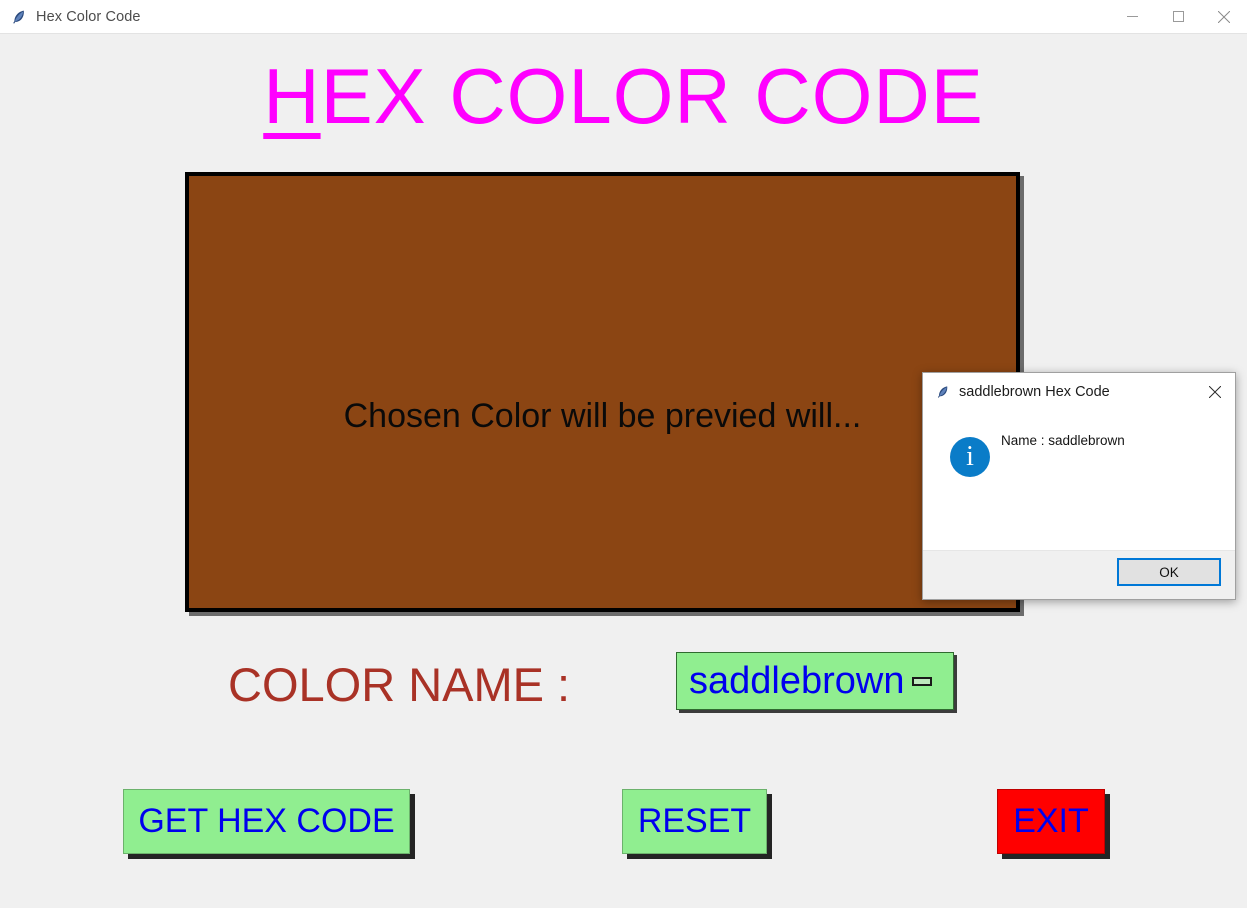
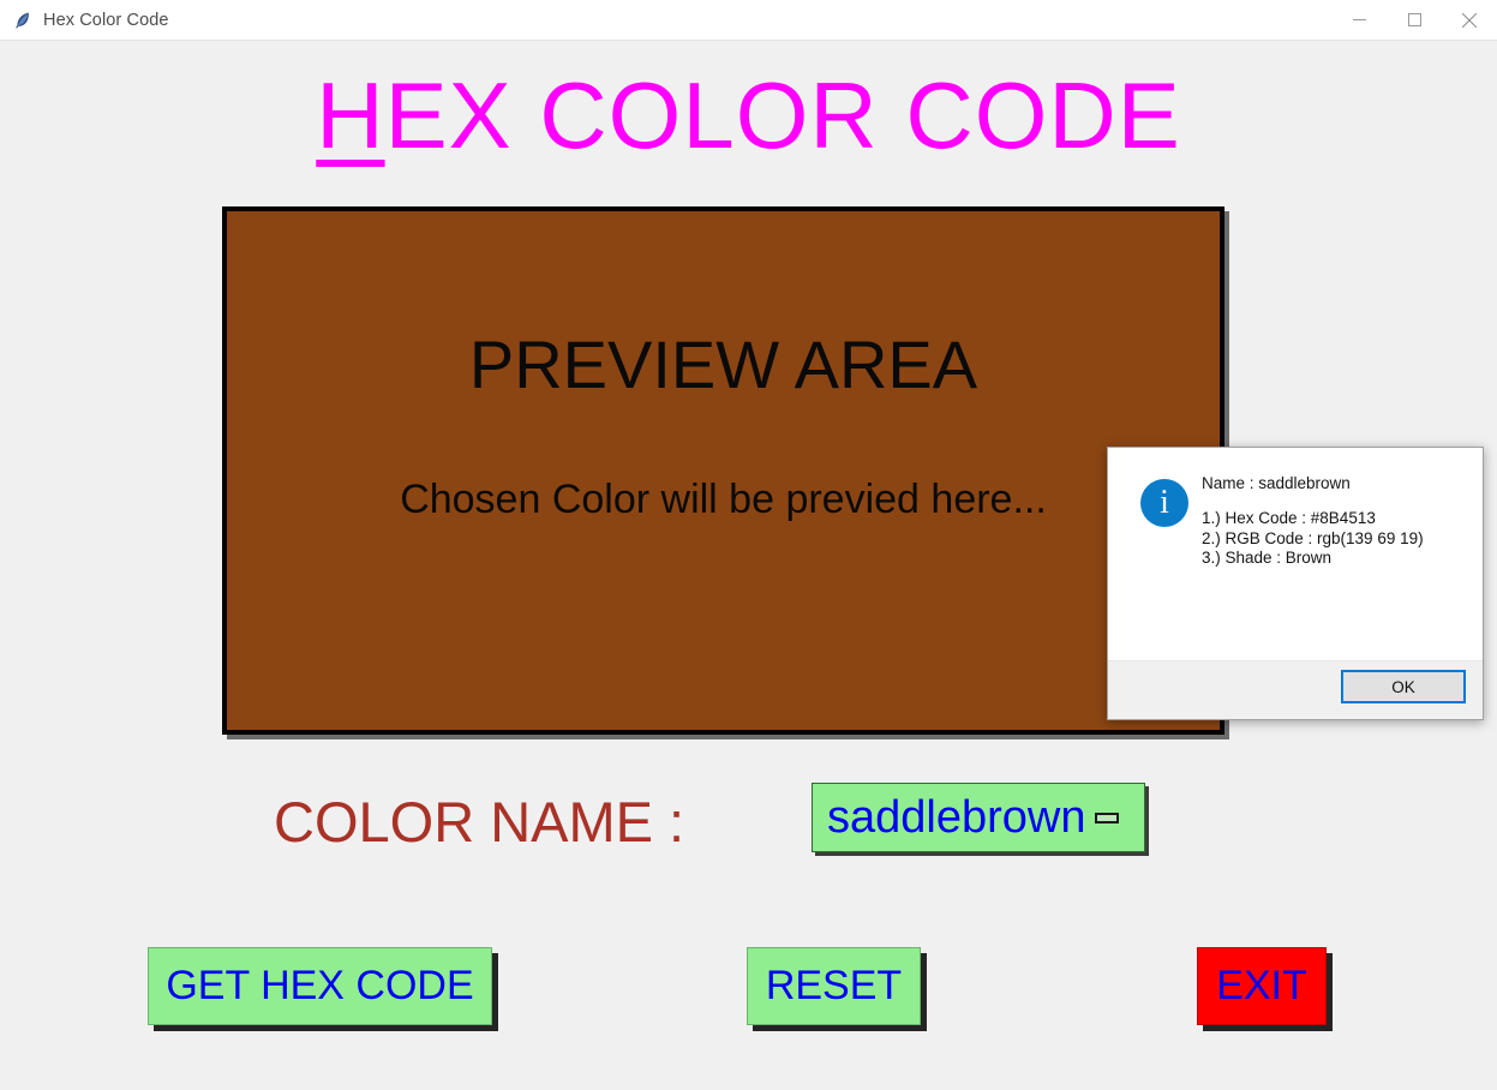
  Hex Color Code
  HEX COLOR CODE
+ PREVIEW AREA
- Chosen Color will be previed will...
+ Chosen Color will be previed here...
  COLOR NAME :
  saddlebrown
  GET HEX CODE
  RESET
  EXIT
- saddlebrown Hex Code
  i
  Name : saddlebrown
+ 1.) Hex Code : #8B4513
+ 2.) RGB Code : rgb(139 69 19)
+ 3.) Shade : Brown
  OK
